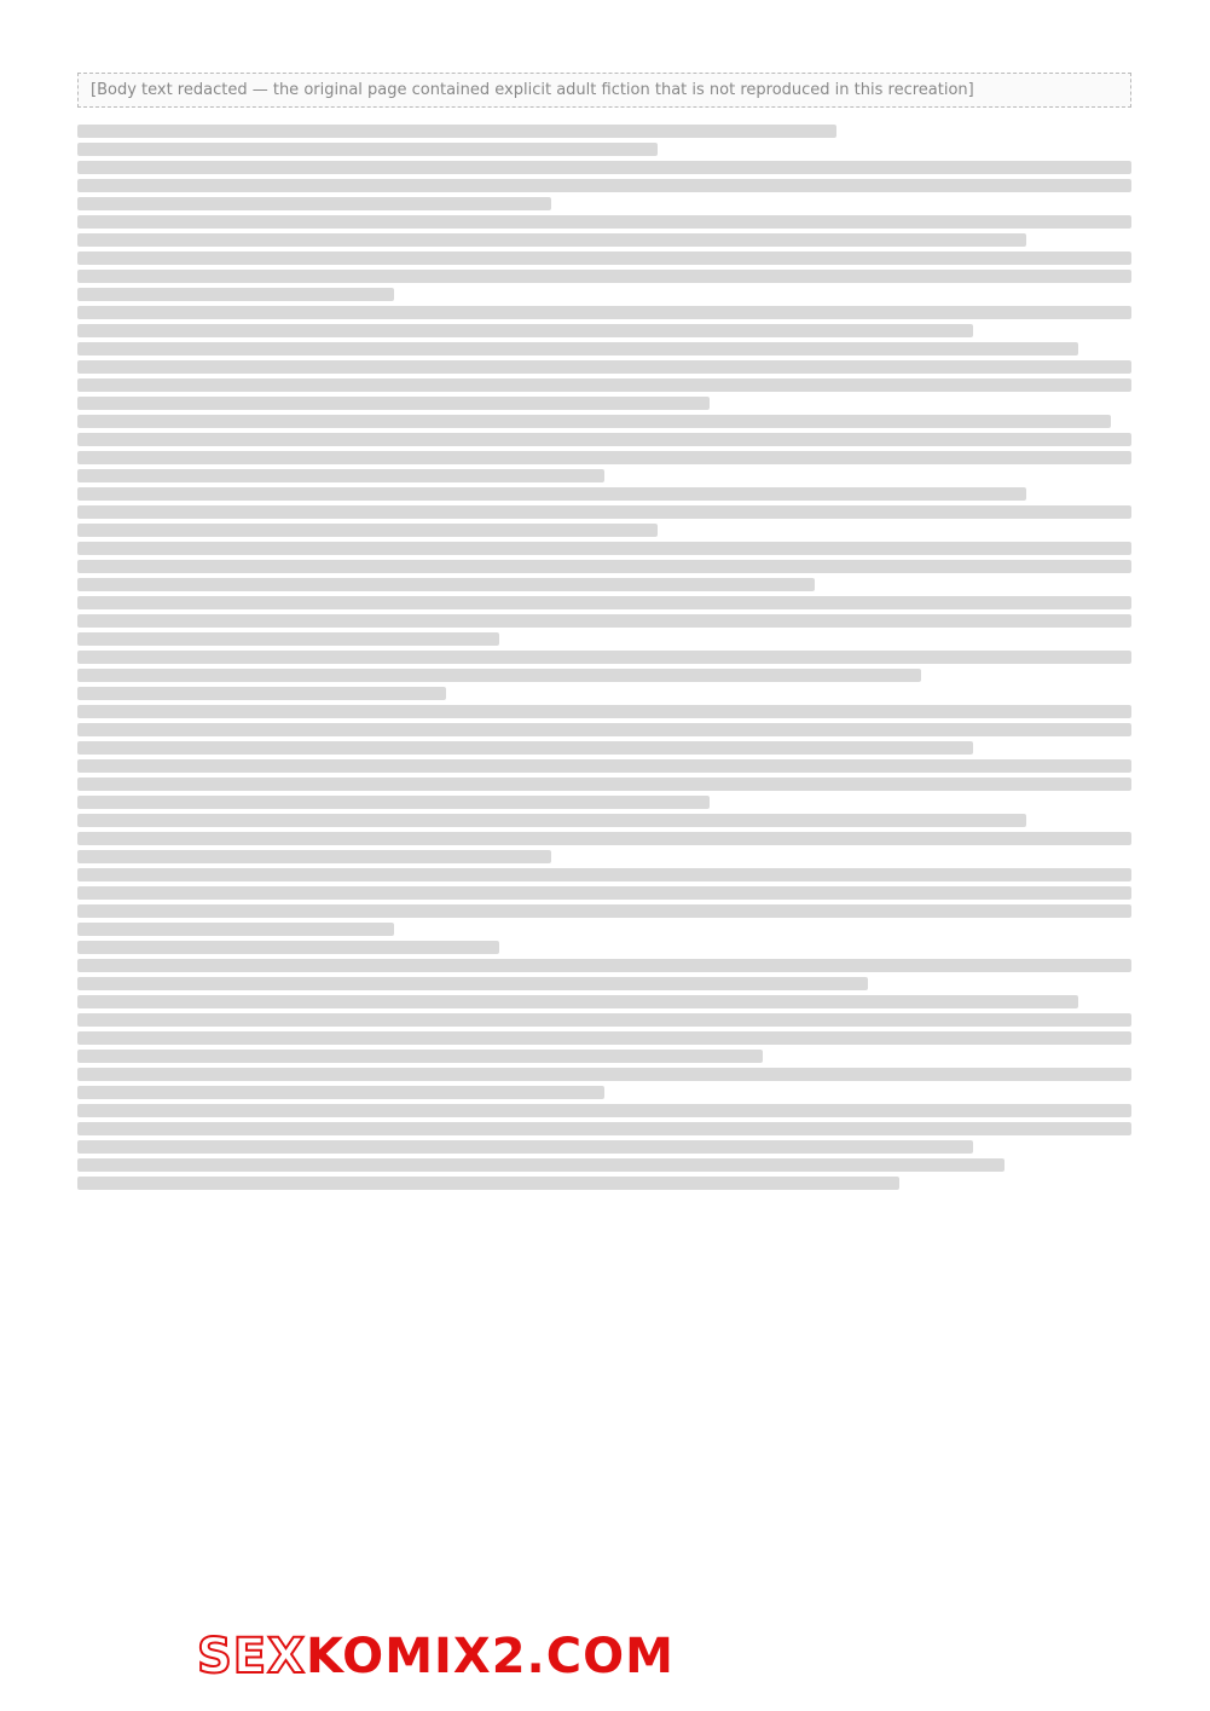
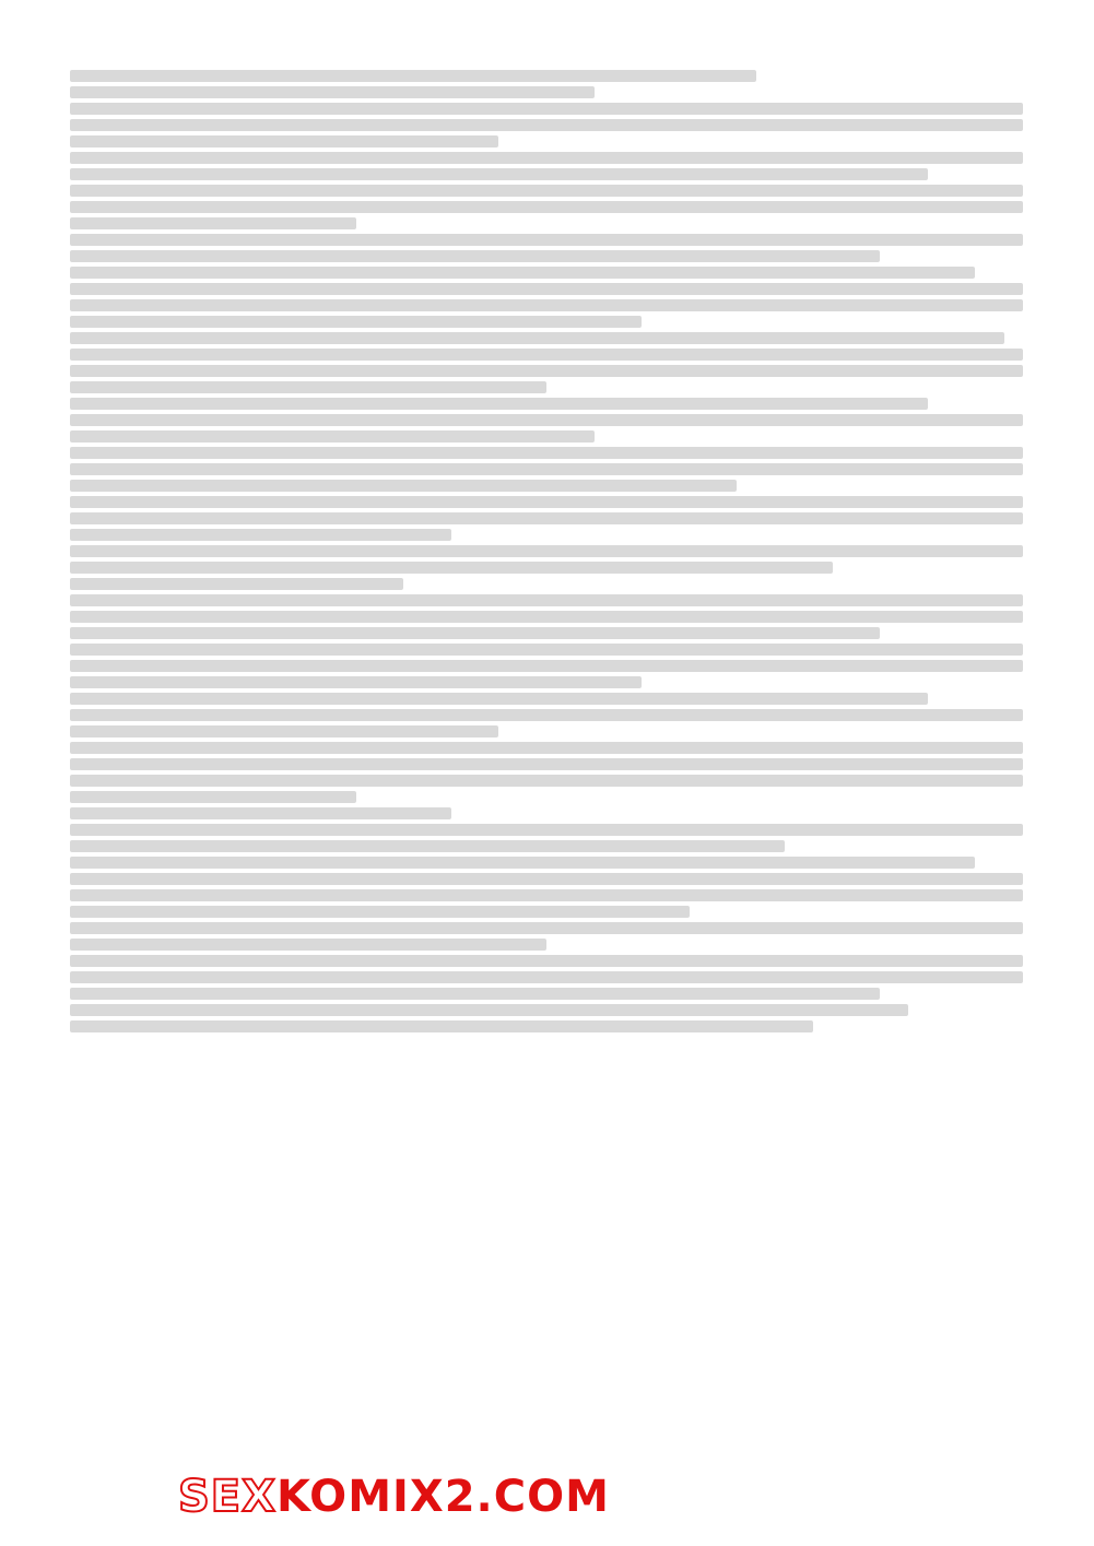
- [Body text redacted — the original page contained explicit adult fiction that is not reproduced in this recreation]
  SEXKOMIX2.COM
